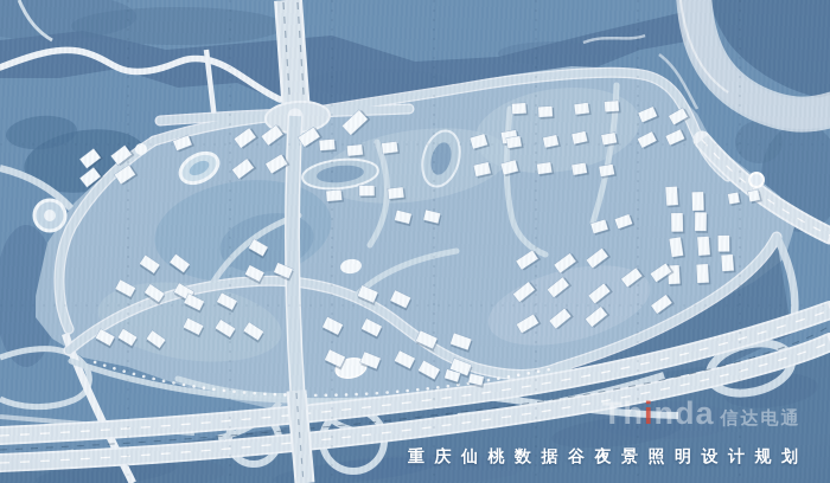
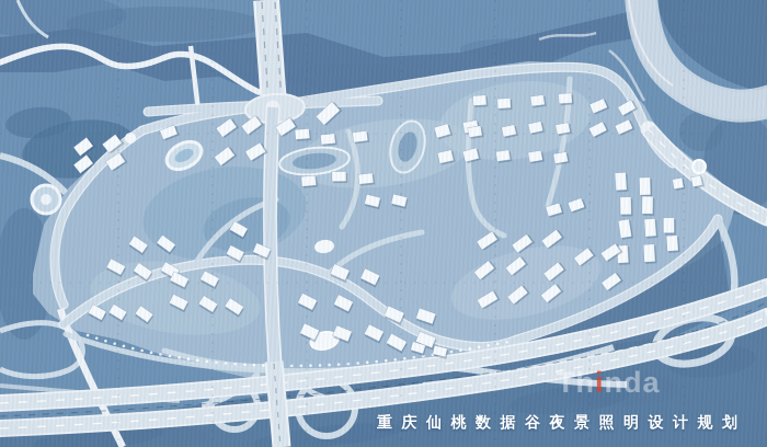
  Thinda
- 信达电通
  重庆仙桃数据谷夜景照明设计规划
